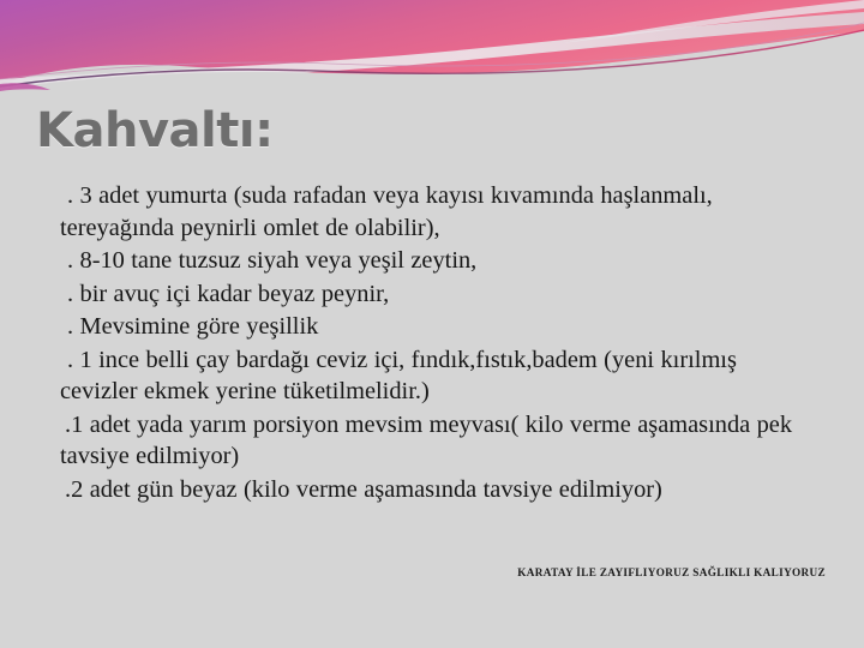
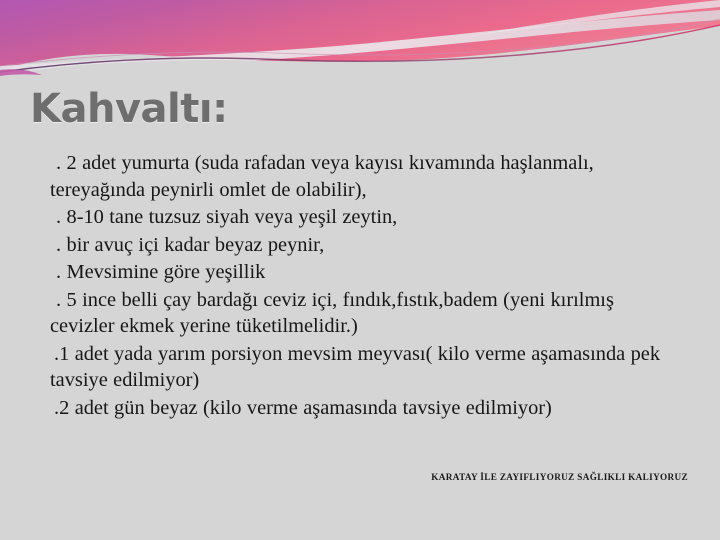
  Kahvaltı:
- . 3 adet yumurta (suda rafadan veya kayısı kıvamında haşlanmalı, tereyağında peynirli omlet de olabilir),
+ . 2 adet yumurta (suda rafadan veya kayısı kıvamında haşlanmalı, tereyağında peynirli omlet de olabilir),
  . 8-10 tane tuzsuz siyah veya yeşil zeytin,
  . bir avuç içi kadar beyaz peynir,
  . Mevsimine göre yeşillik
- . 1 ince belli çay bardağı ceviz içi, fındık,fıstık,badem (yeni kırılmış cevizler ekmek yerine tüketilmelidir.)
+ . 5 ince belli çay bardağı ceviz içi, fındık,fıstık,badem (yeni kırılmış cevizler ekmek yerine tüketilmelidir.)
  .1 adet yada yarım porsiyon mevsim meyvası( kilo verme aşamasında pek tavsiye edilmiyor)
  .2 adet gün beyaz (kilo verme aşamasında tavsiye edilmiyor)
  KARATAY İLE ZAYIFLIYORUZ SAĞLIKLI KALIYORUZ
